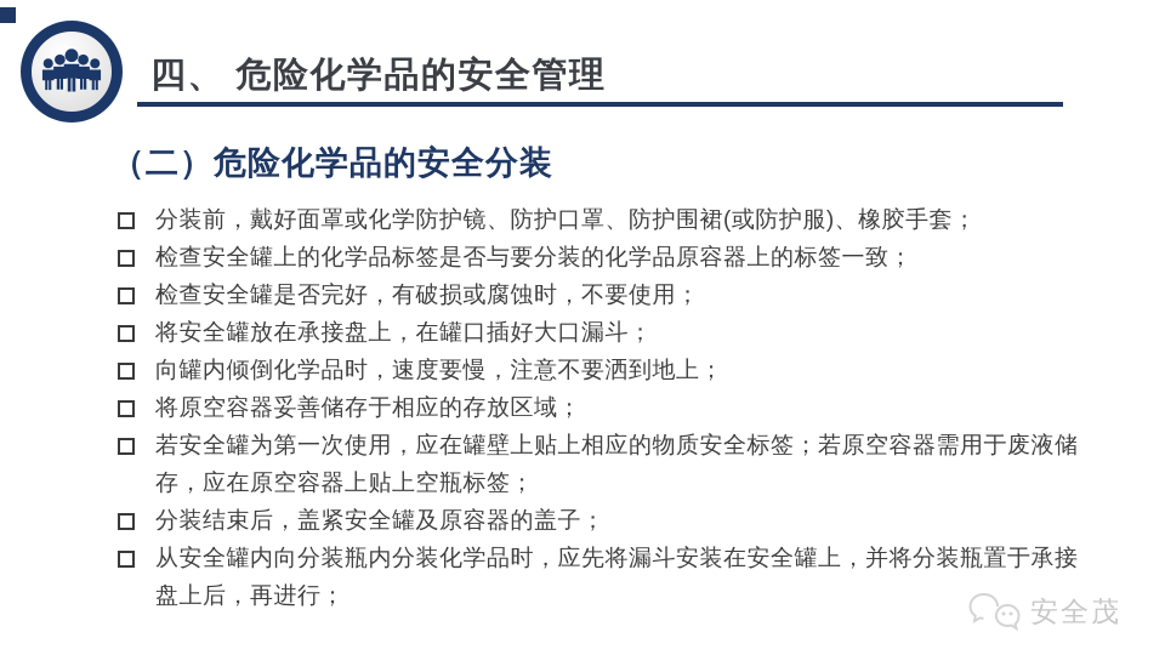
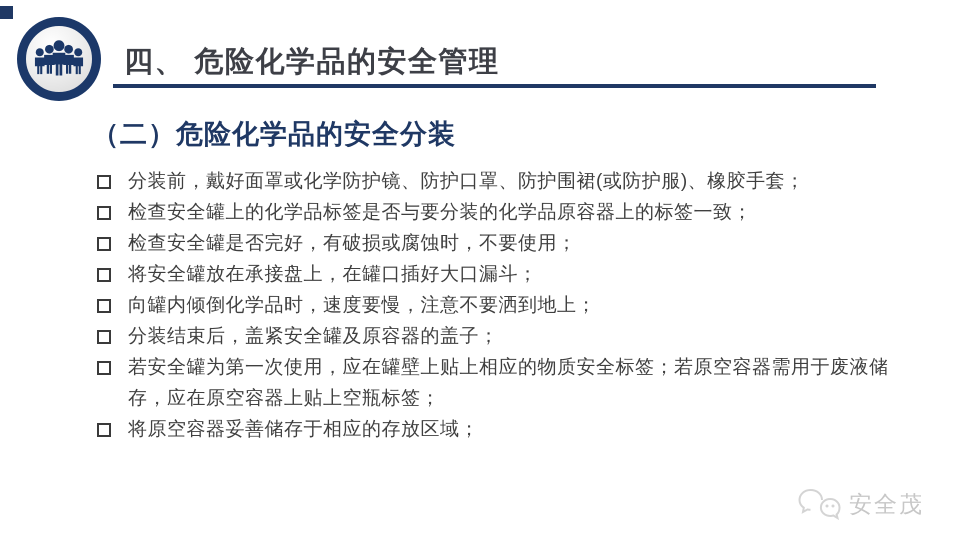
  四、 危险化学品的安全管理
  （二）危险化学品的安全分装
  分装前，戴好面罩或化学防护镜、防护口罩、防护围裙(或防护服)、橡胶手套；
  检查安全罐上的化学品标签是否与要分装的化学品原容器上的标签一致；
  检查安全罐是否完好，有破损或腐蚀时，不要使用；
  将安全罐放在承接盘上，在罐口插好大口漏斗；
  向罐内倾倒化学品时，速度要慢，注意不要洒到地上；
- 将原空容器妥善储存于相应的存放区域；
+ 分装结束后，盖紧安全罐及原容器的盖子；
  若安全罐为第一次使用，应在罐壁上贴上相应的物质安全标签；若原空容器需用于废液储存，应在原空容器上贴上空瓶标签；
- 分装结束后，盖紧安全罐及原容器的盖子；
+ 将原空容器妥善储存于相应的存放区域；
- 从安全罐内向分装瓶内分装化学品时，应先将漏斗安装在安全罐上，并将分装瓶置于承接盘上后，再进行；
  安全茂
